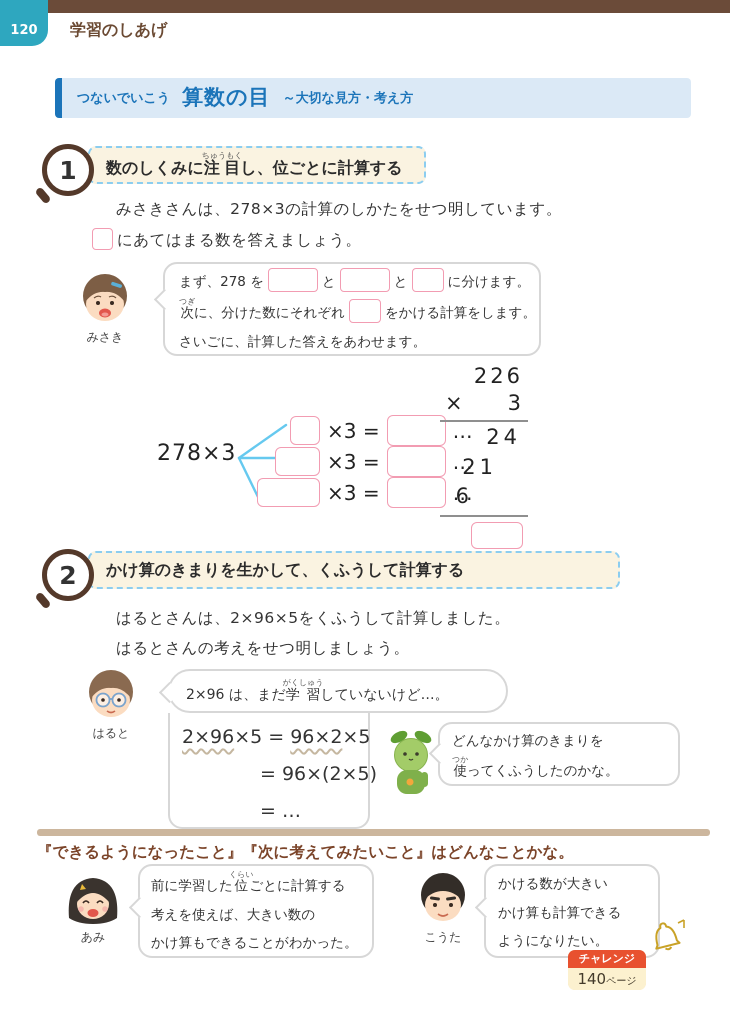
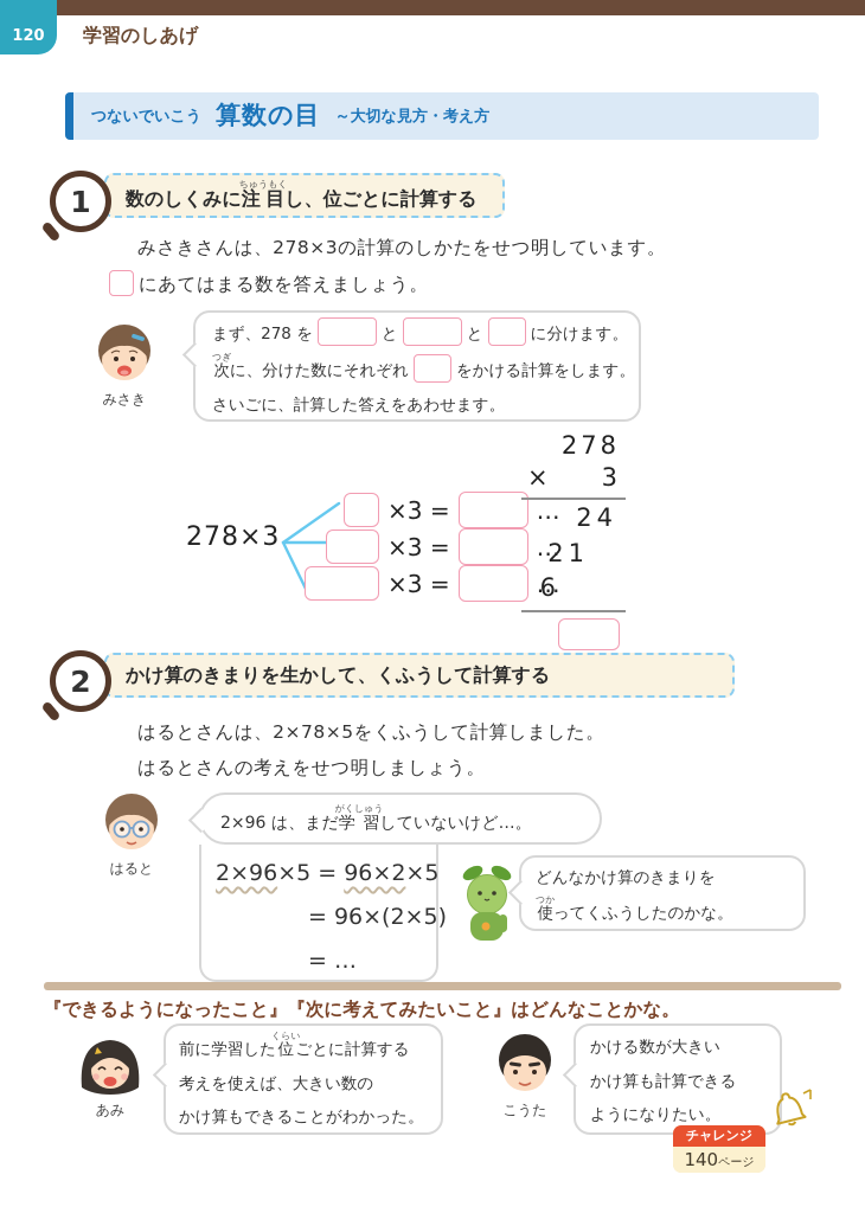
  120
  学習のしあげ
  つないでいこう
  算数の目
  ～大切な見方・考え方
  1
  数のしくみに注目ちゅうもくし、位ごとに計算する
  みさきさんは、278×3の計算のしかたをせつ明しています。
  にあてはまる数を答えましょう。
  みさき
  まず、278 を と と に分けます。
  次つぎに、分けた数にそれぞれ をかける計算をします。
  さいごに、計算した答えをあわせます。
  278×3
  ×3 =
  …
  ×3 =
  …
  ×3 =
  …
- 226
+ 278
  ×
  3
  24
  21
  6
  2
  かけ算のきまりを生かして、くふうして計算する
- はるとさんは、2×96×5をくふうして計算しました。
+ はるとさんは、2×78×5をくふうして計算しました。
  はるとさんの考えをせつ明しましょう。
  はると
  2×96 は、まだ学習がくしゅうしていないけど…。
  2×96×5 = 96×2×5
  = 96×(2×5)
  = …
  どんなかけ算のきまりを
  使つかってくふうしたのかな。
  『できるようになったこと』『次に考えてみたいこと』はどんなことかな。
  あみ
  前に学習した位くらいごとに計算する
  考えを使えば、大きい数の
  かけ算もできることがわかった。
  こうた
  かける数が大きい
  かけ算も計算できる
  ようになりたい。
  チャレンジ
  140ページ
